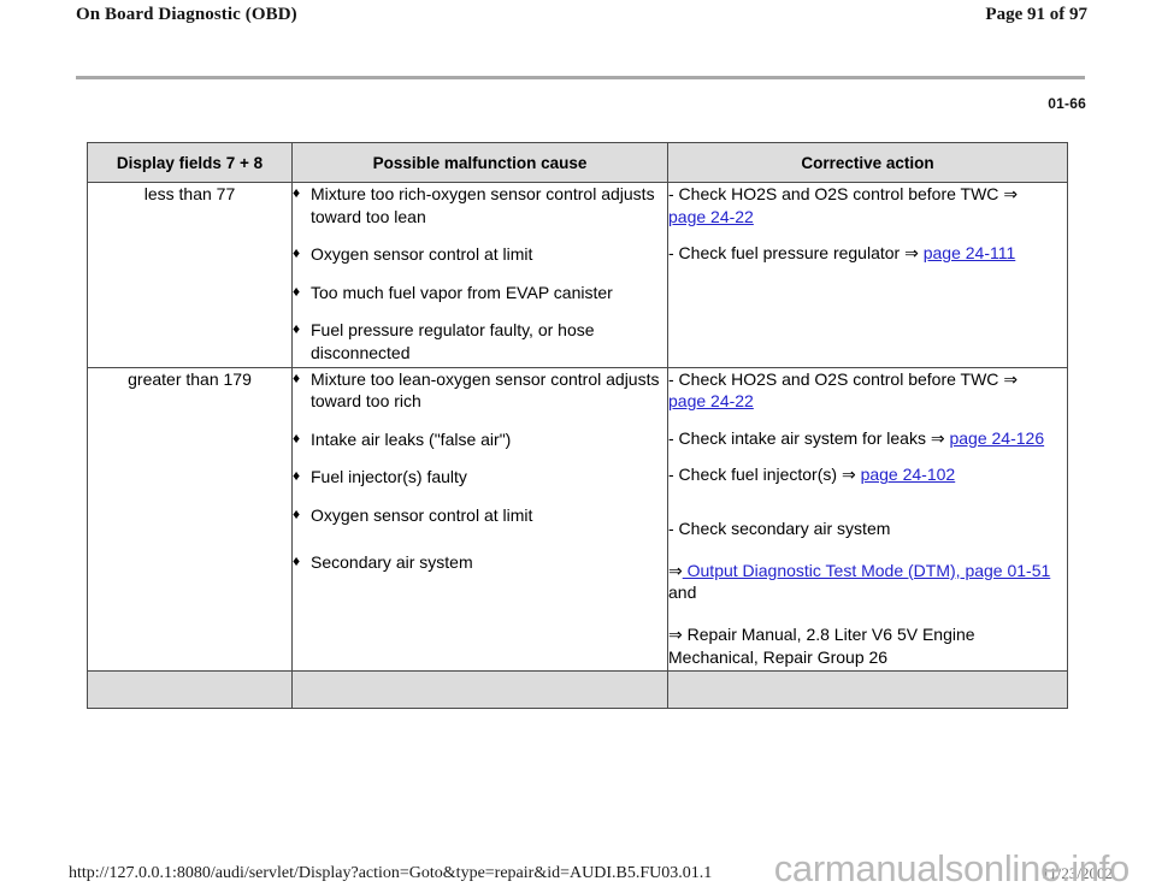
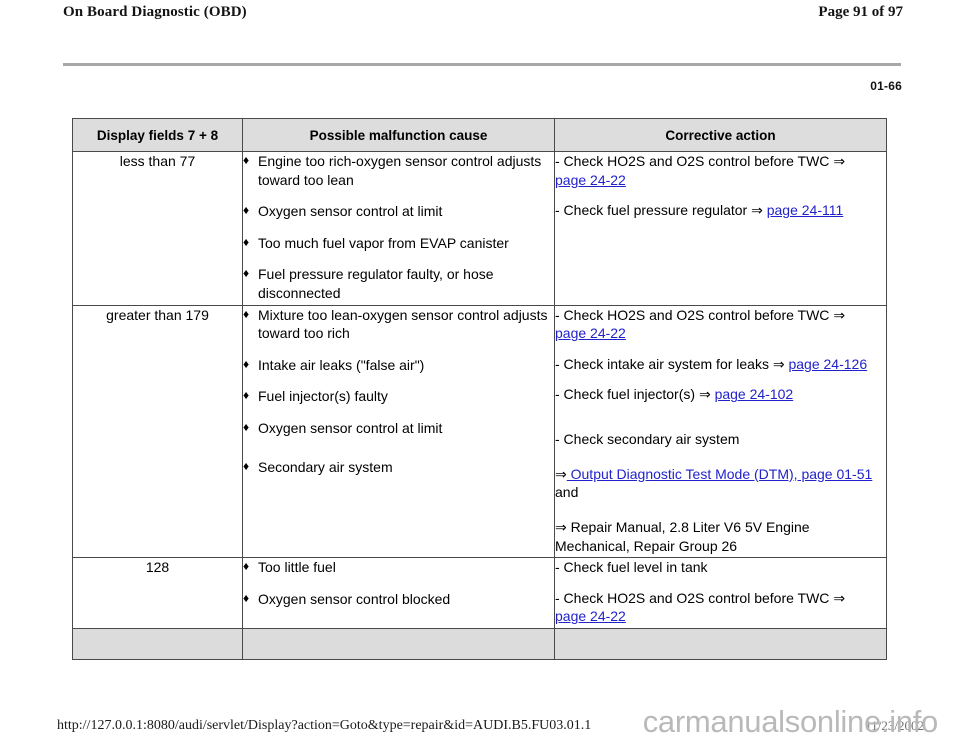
  On Board Diagnostic (OBD)
  Page 91 of 97
  01-66
  Display fields 7 + 8	Possible malfunction cause	Corrective action
- less than 77	♦ Mixture too rich-oxygen sensor control adjusts toward too lean ♦ Oxygen sensor control at limit ♦ Too much fuel vapor from EVAP canister ♦ Fuel pressure regulator faulty, or hose disconnected	- Check HO2S and O2S control before TWC ⇒ page 24-22 - Check fuel pressure regulator ⇒ page 24-111
+ less than 77	♦ Engine too rich-oxygen sensor control adjusts toward too lean ♦ Oxygen sensor control at limit ♦ Too much fuel vapor from EVAP canister ♦ Fuel pressure regulator faulty, or hose disconnected	- Check HO2S and O2S control before TWC ⇒ page 24-22 - Check fuel pressure regulator ⇒ page 24-111
  greater than 179	♦ Mixture too lean-oxygen sensor control adjusts toward too rich ♦ Intake air leaks ("false air") ♦ Fuel injector(s) faulty ♦ Oxygen sensor control at limit ♦ Secondary air system	- Check HO2S and O2S control before TWC ⇒ page 24-22 - Check intake air system for leaks ⇒ page 24-126 - Check fuel injector(s) ⇒ page 24-102 - Check secondary air system ⇒ Output Diagnostic Test Mode (DTM), page 01-51 and ⇒ Repair Manual, 2.8 Liter V6 5V Engine Mechanical, Repair Group 26
+ 128	♦ Too little fuel ♦ Oxygen sensor control blocked	- Check fuel level in tank - Check HO2S and O2S control before TWC ⇒ page 24-22
  http://127.0.0.1:8080/audi/servlet/Display?action=Goto&type=repair&id=AUDI.B5.FU03.01.1
  11/23/2002
  carmanualsonline.info
